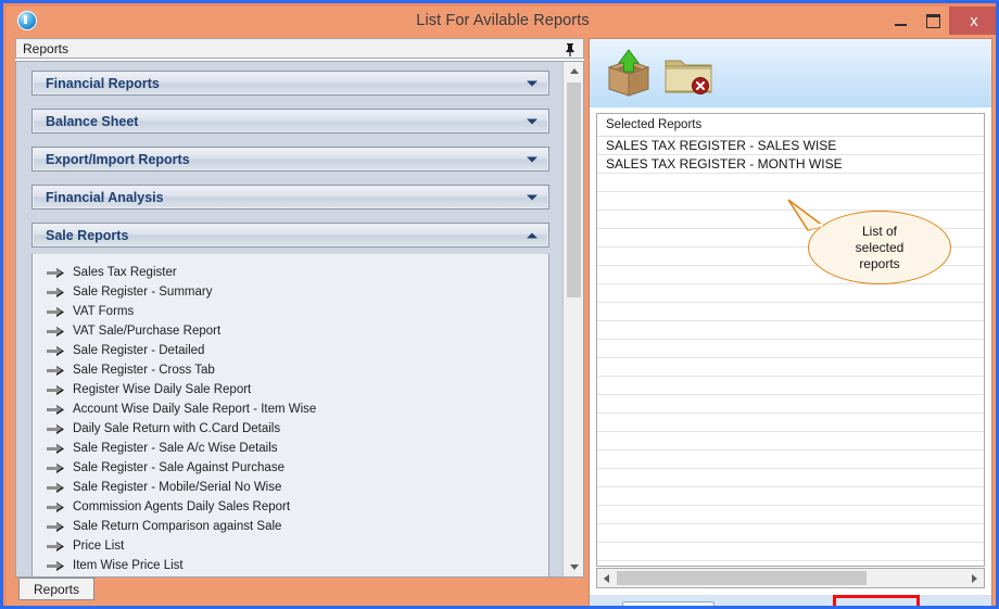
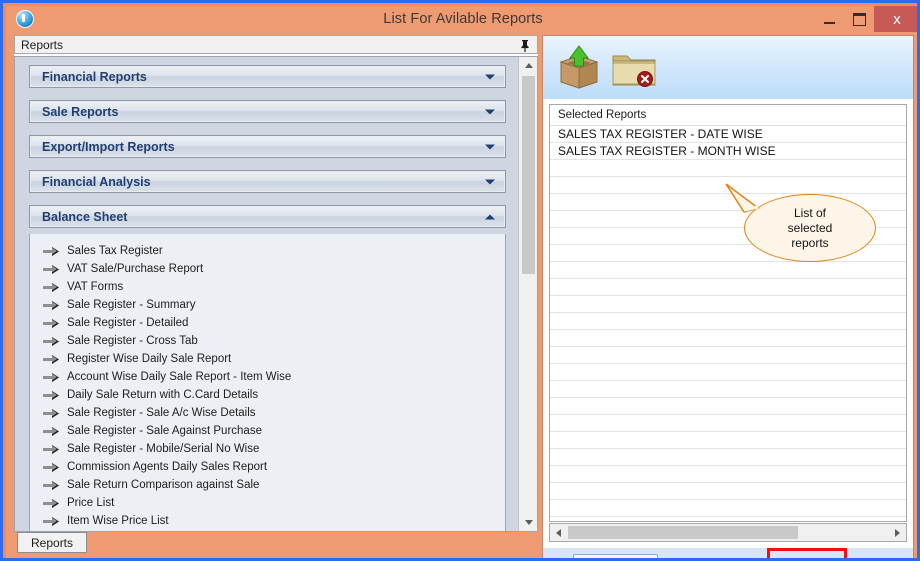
  List For Avilable Reports
  x
  Reports
  Financial Reports
- Balance Sheet
+ Sale Reports
  Export/Import Reports
  Financial Analysis
- Sale Reports
+ Balance Sheet
  Sales Tax Register
- Sale Register - Summary
+ VAT Sale/Purchase Report
  VAT Forms
- VAT Sale/Purchase Report
+ Sale Register - Summary
  Sale Register - Detailed
  Sale Register - Cross Tab
  Register Wise Daily Sale Report
  Account Wise Daily Sale Report - Item Wise
  Daily Sale Return with C.Card Details
  Sale Register - Sale A/c Wise Details
  Sale Register - Sale Against Purchase
  Sale Register - Mobile/Serial No Wise
  Commission Agents Daily Sales Report
  Sale Return Comparison against Sale
  Price List
  Item Wise Price List
  Reports
  Selected Reports
- SALES TAX REGISTER - SALES WISE
+ SALES TAX REGISTER - DATE WISE
  SALES TAX REGISTER - MONTH WISE
  List of
  selected
  reports
